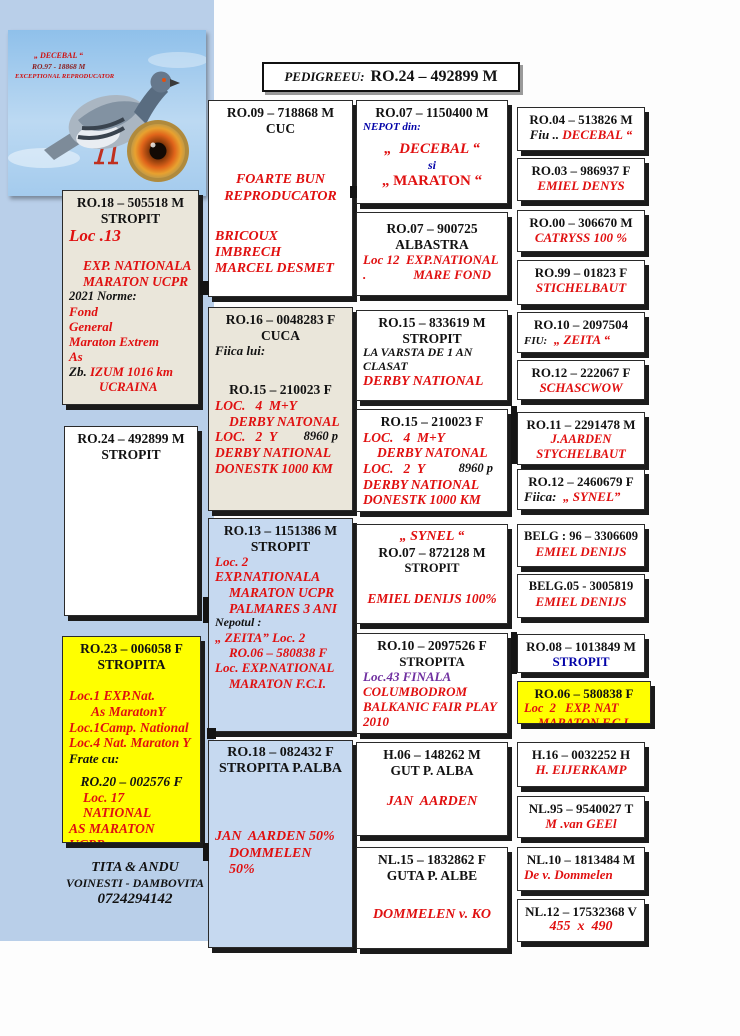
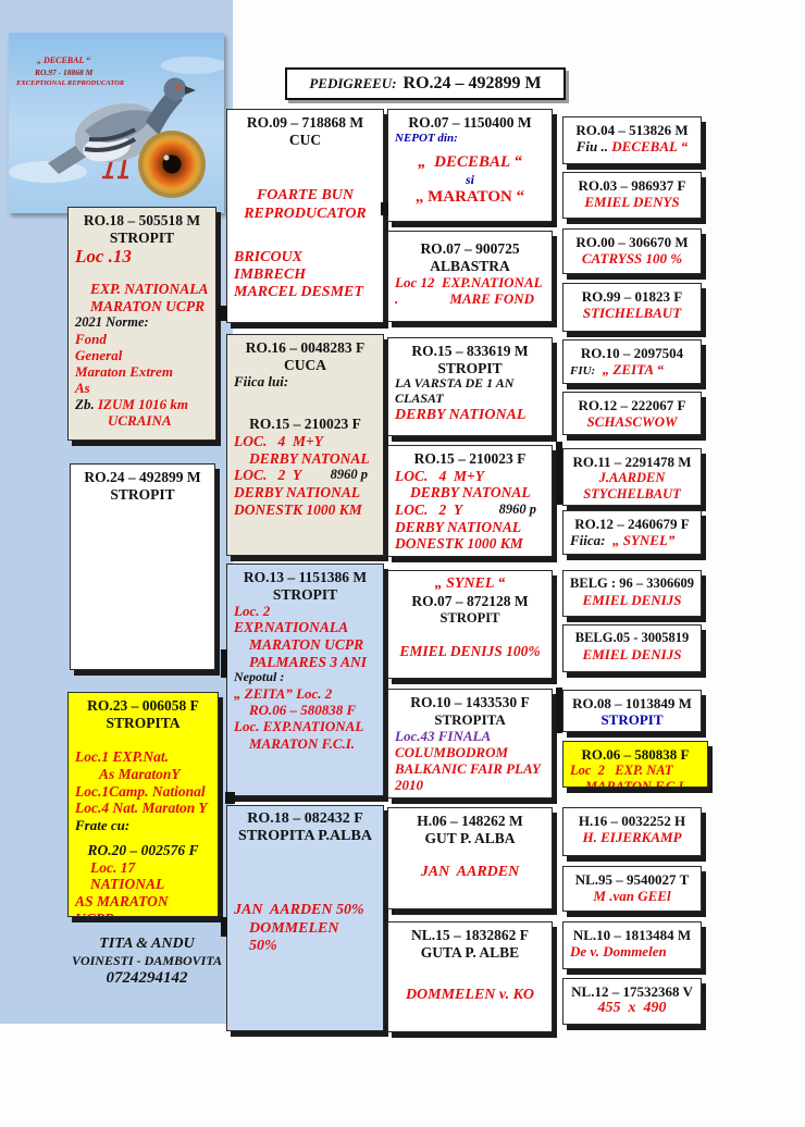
  „ DECEBAL “
  RO.97 - 18868 M
  PEDIGREEU:
  RO.24 – 492899 M
  RO.18 – 505518 M
  STROPIT
  Loc .13
  EXP. NATIONALA
  MARATON UCPR
  2021 Norme:
  Fond
  General
  Maraton Extrem
  As
  Zb. IZUM 1016 km
  UCRAINA
  RO.24 – 492899 M
  STROPIT
  RO.23 – 006058 F
  STROPITA
  Loc.1 EXP.Nat.
  As MaratonY
  Loc.1Camp. National
  Loc.4 Nat. Maraton Y
  Frate cu:
  RO.20 – 002576 F
  Loc. 17 NATIONAL
  TITA & ANDU
  VOINESTI - DAMBOVITA
  0724294142
  RO.09 – 718868 M
  CUC
  FOARTE BUN
  REPRODUCATOR
  BRICOUX
  IMBRECH
  MARCEL DESMET
  RO.16 – 0048283 F
  CUCA
  Fiica lui:
  RO.15 – 210023 F
  LOC. 4 M+Y
  DERBY NATONAL
  LOC. 2 Y
  8960 p
  DERBY NATIONAL
  DONESTK 1000 KM
  RO.13 – 1151386 M
  STROPIT
  Loc. 2
  EXP.NATIONALA
  MARATON UCPR
  PALMARES 3 ANI
  Nepotul :
  „ ZEITA” Loc. 2
  RO.06 – 580838 F
  Loc. EXP.NATIONAL
  MARATON F.C.I.
  RO.18 – 082432 F
  STROPITA P.ALBA
  JAN AARDEN 50%
  DOMMELEN 50%
  RO.07 – 1150400 M
  NEPOT din:
  „ DECEBAL “
  si
  „ MARATON “
  RO.07 – 900725
  ALBASTRA
  Loc 12 EXP.NATIONAL
  .
  MARE FOND
  RO.15 – 833619 M
  STROPIT
  LA VARSTA DE 1 AN
  CLASAT
  DERBY NATIONAL
  RO.15 – 210023 F
  LOC. 4 M+Y
  DERBY NATONAL
  LOC. 2 Y
  8960 p
  DERBY NATIONAL
  DONESTK 1000 KM
  „ SYNEL “
  RO.07 – 872128 M
  STROPIT
  EMIEL DENIJS 100%
- RO.10 – 2097526 F
+ RO.10 – 1433530 F
  STROPITA
  Loc.43 FINALA
  COLUMBODROM
  BALKANIC FAIR PLAY
  2010
  H.06 – 148262 M
  GUT P. ALBA
  JAN AARDEN
  NL.15 – 1832862 F
  GUTA P. ALBE
  DOMMELEN v. KO
  RO.04 – 513826 M
  Fiu .. DECEBAL “
  RO.03 – 986937 F
  EMIEL DENYS
  RO.00 – 306670 M
  CATRYSS 100 %
  RO.99 – 01823 F
  STICHELBAUT
  RO.10 – 2097504
  FIU: „ ZEITA “
  RO.12 – 222067 F
  SCHASCWOW
  RO.11 – 2291478 M
  J.AARDEN
  STYCHELBAUT
  RO.12 – 2460679 F
  Fiica: „ SYNEL”
  BELG : 96 – 3306609
  EMIEL DENIJS
  BELG.05 - 3005819
  EMIEL DENIJS
  RO.08 – 1013849 M
  STROPIT
  RO.06 – 580838 F
  Loc 2 EXP. NAT
  MARATON F.C.I
  H.16 – 0032252 H
  H. EIJERKAMP
  NL.95 – 9540027 T
  M .van GEEl
  NL.10 – 1813484 M
  De v. Dommelen
  NL.12 – 17532368 V
  455 x 490
